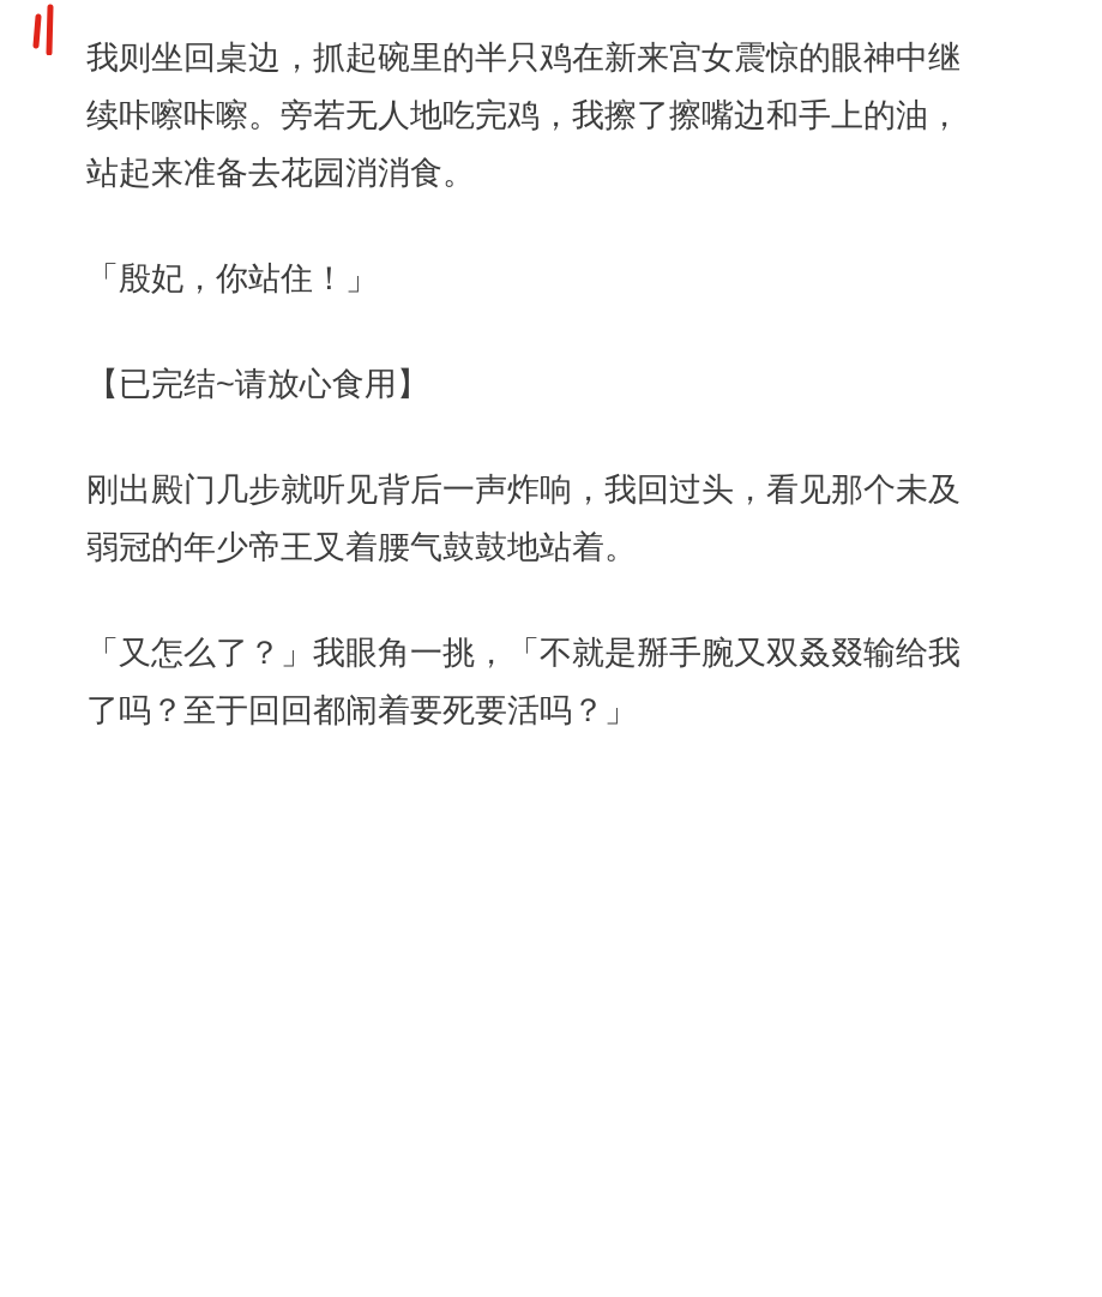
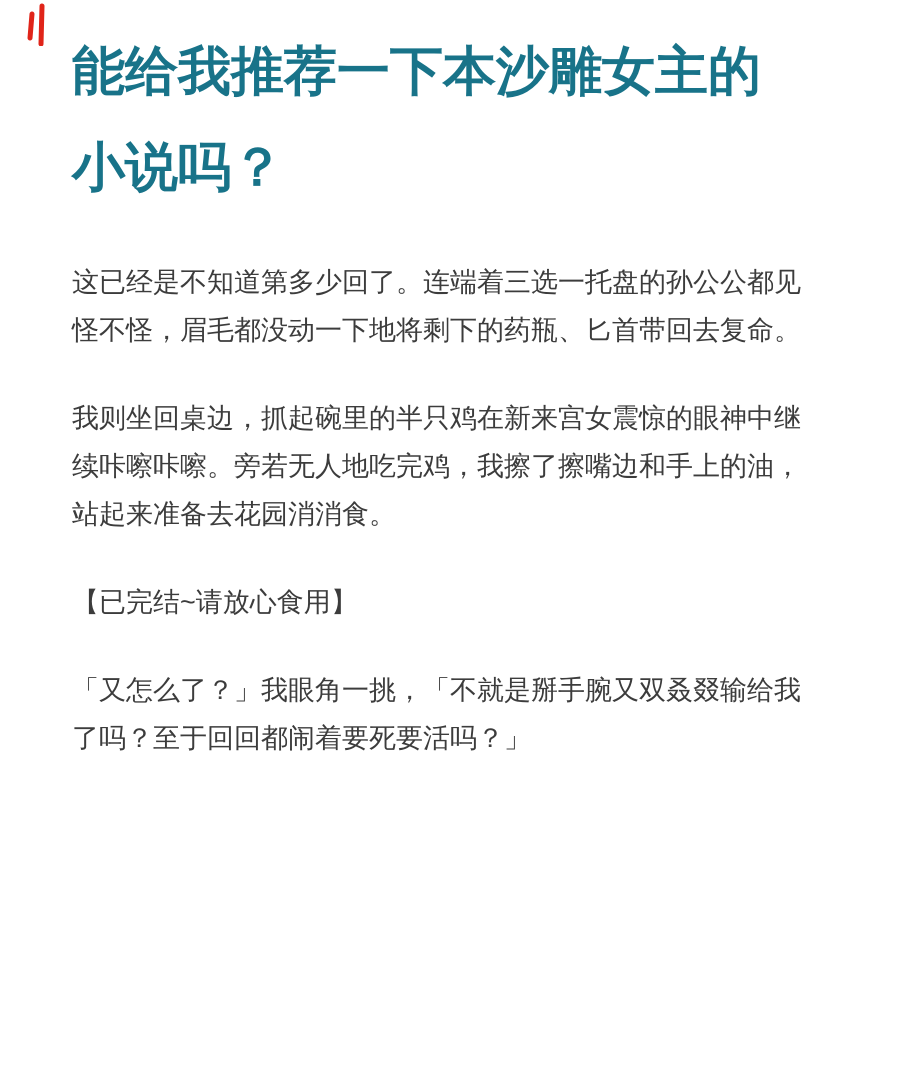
+ 能给我推荐一下本沙雕女主的小说吗？
+ 这已经是不知道第多少回了。连端着三选一托盘的孙公公都见怪不怪，眉毛都没动一下地将剩下的药瓶、匕首带回去复命。
  我则坐回桌边，抓起碗里的半只鸡在新来宫女震惊的眼神中继续咔嚓咔嚓。旁若无人地吃完鸡，我擦了擦嘴边和手上的油，站起来准备去花园消消食。
- 「殷妃，你站住！」
  【已完结~请放心食用】
- 刚出殿门几步就听见背后一声炸响，我回过头，看见那个未及弱冠的年少帝王叉着腰气鼓鼓地站着。
  「又怎么了？」我眼角一挑，「不就是掰手腕又双叒叕输给我了吗？至于回回都闹着要死要活吗？」
